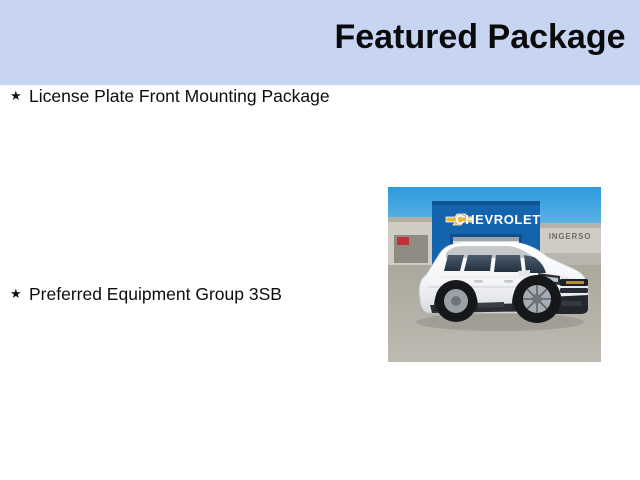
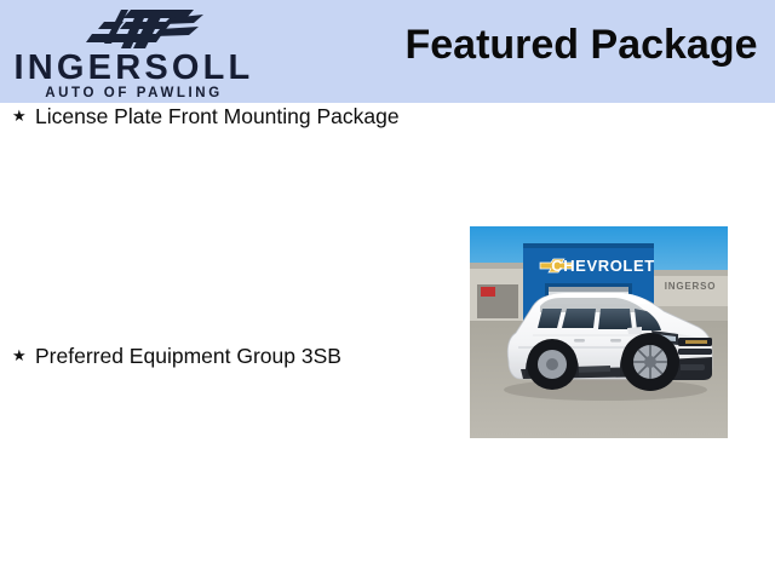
+ INGERSOLL
+ AUTO OF PAWLING
  Featured Package
  ★
  License Plate Front Mounting Package
  ★
  Preferred Equipment Group 3SB
  INGERSO
  CHEVROLET
